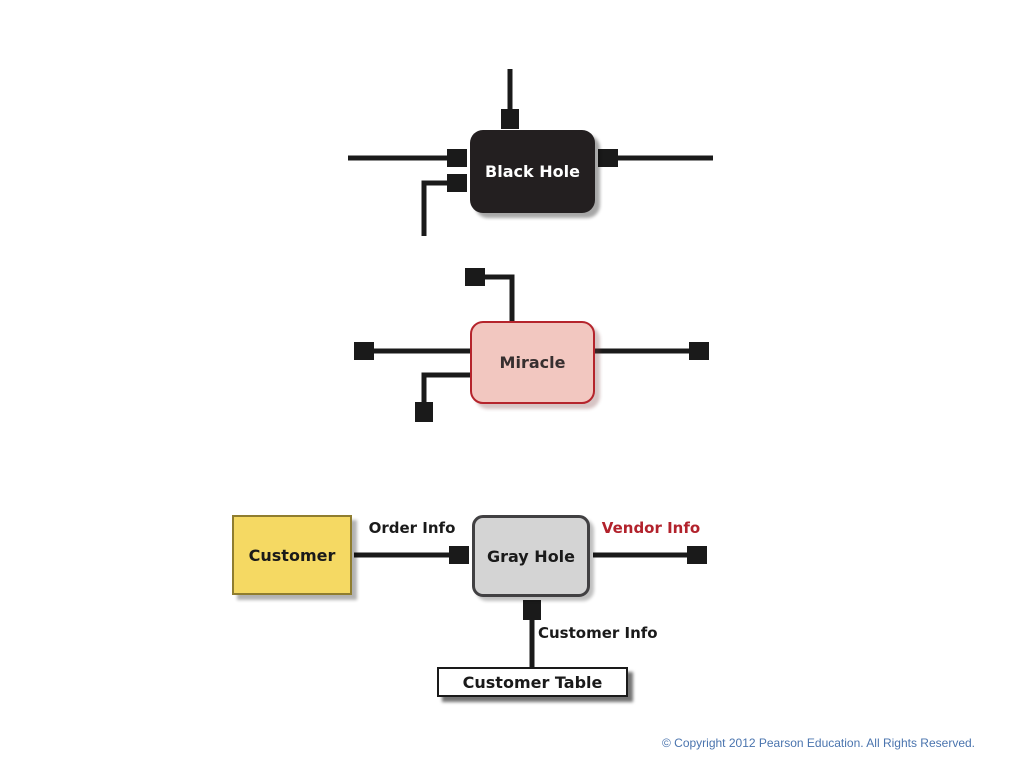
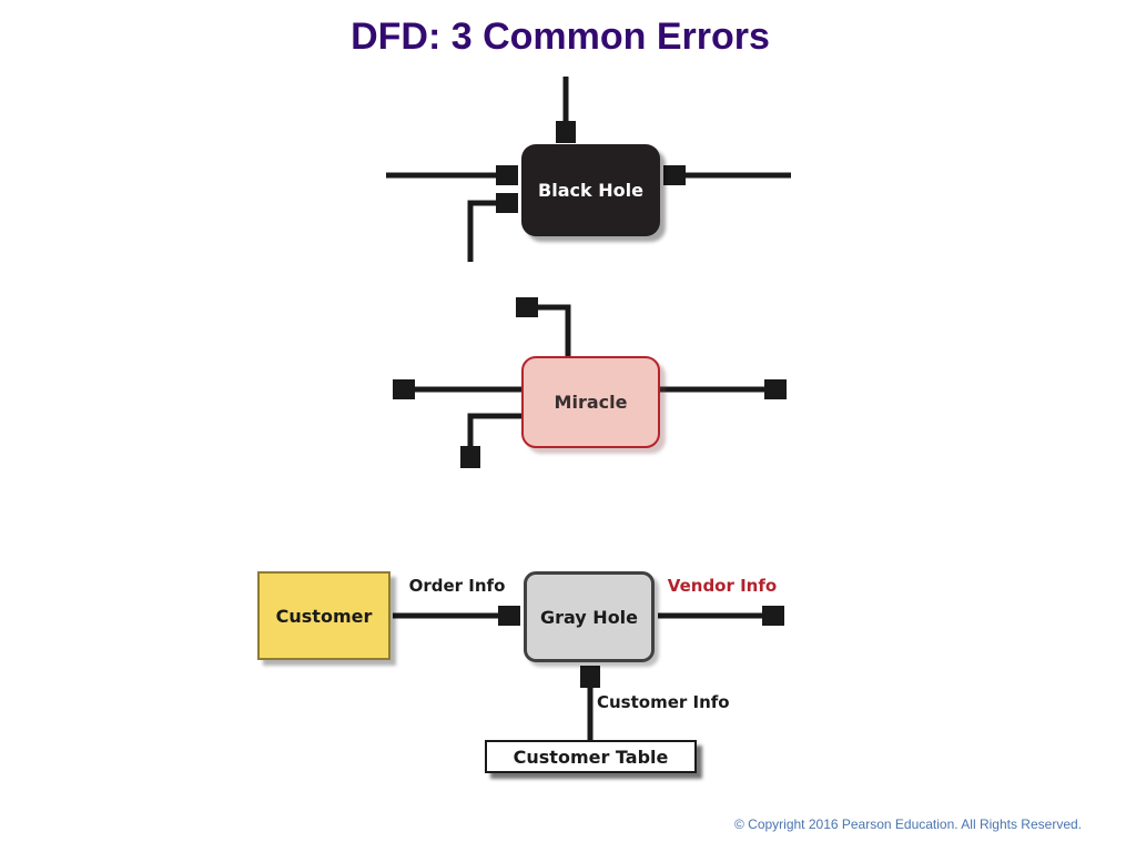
+ DFD: 3 Common Errors
  Black Hole
  Miracle
  Customer
  Gray Hole
  Customer Table
  Order Info
  Vendor Info
  Customer Info
- © Copyright 2012 Pearson Education. All Rights Reserved.
+ © Copyright 2016 Pearson Education. All Rights Reserved.
